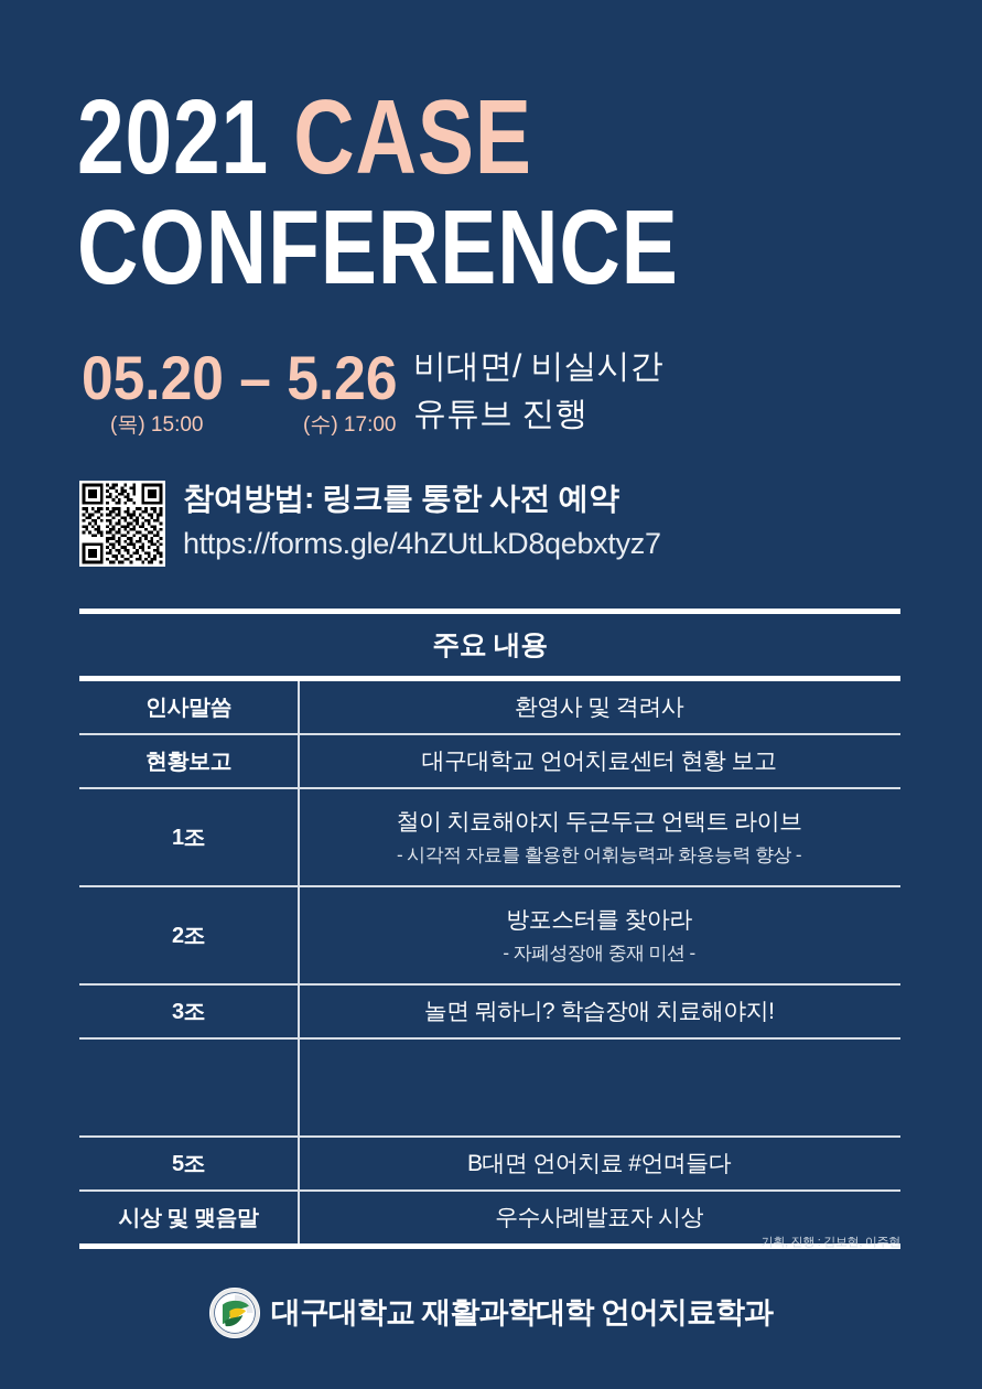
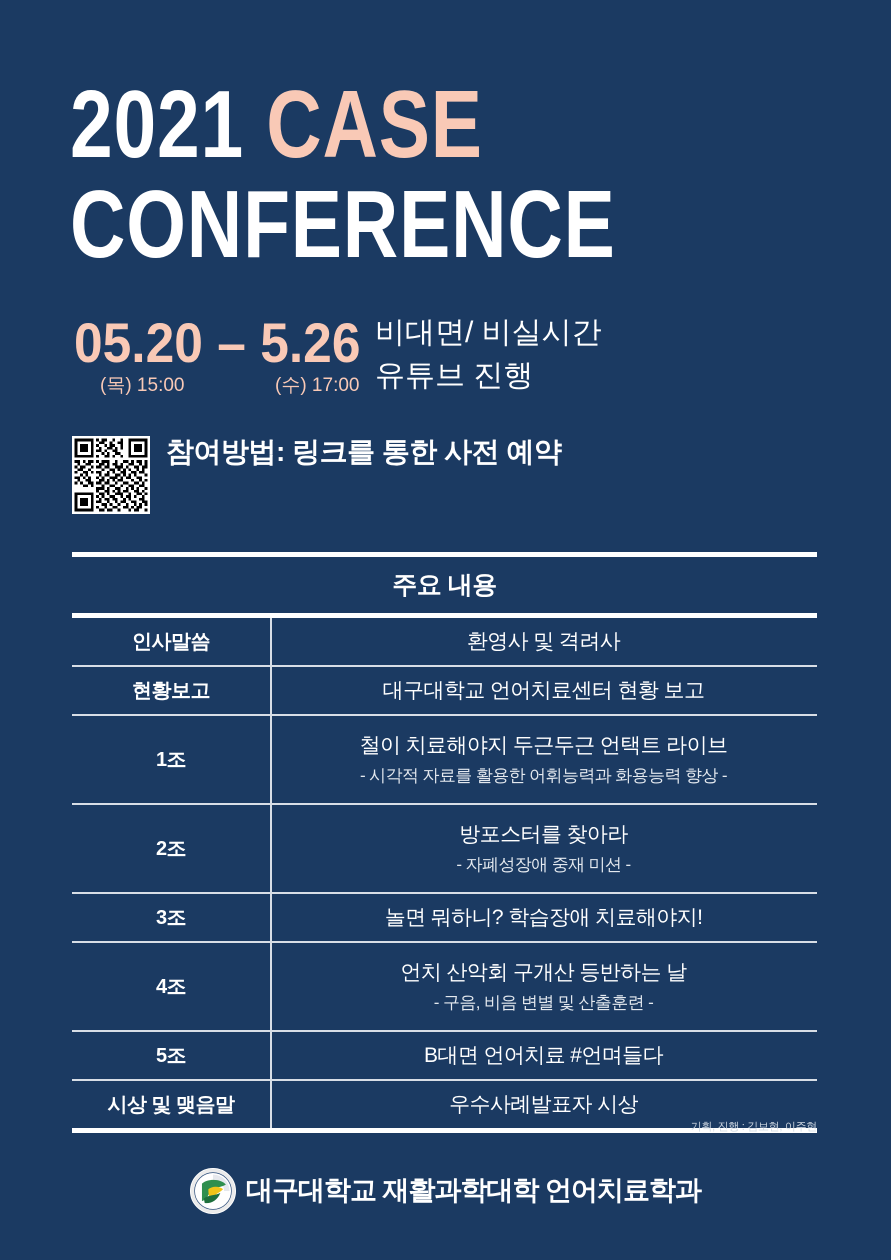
  2021 CASE
  CONFERENCE
  05.20 – 5.26
  (목) 15:00
  (수) 17:00
  비대면/ 비실시간
  유튜브 진행
  참여방법: 링크를 통한 사전 예약
- https://forms.gle/4hZUtLkD8qebxtyz7
  주요 내용
  인사말씀
  환영사 및 격려사
  현황보고
  대구대학교 언어치료센터 현황 보고
  1조
  철이 치료해야지 두근두근 언택트 라이브
  - 시각적 자료를 활용한 어휘능력과 화용능력 향상 -
  2조
  방포스터를 찾아라
  - 자폐성장애 중재 미션 -
  3조
  놀면 뭐하니? 학습장애 치료해야지!
+ 4조
+ 언치 산악회 구개산 등반하는 날
+ - 구음, 비음 변별 및 산출훈련 -
  5조
  B대면 언어치료 #언며들다
  시상 및 맺음말
  우수사례발표자 시상
  기획, 진행 : 김보현, 이주현
  대구대학교 재활과학대학 언어치료학과
